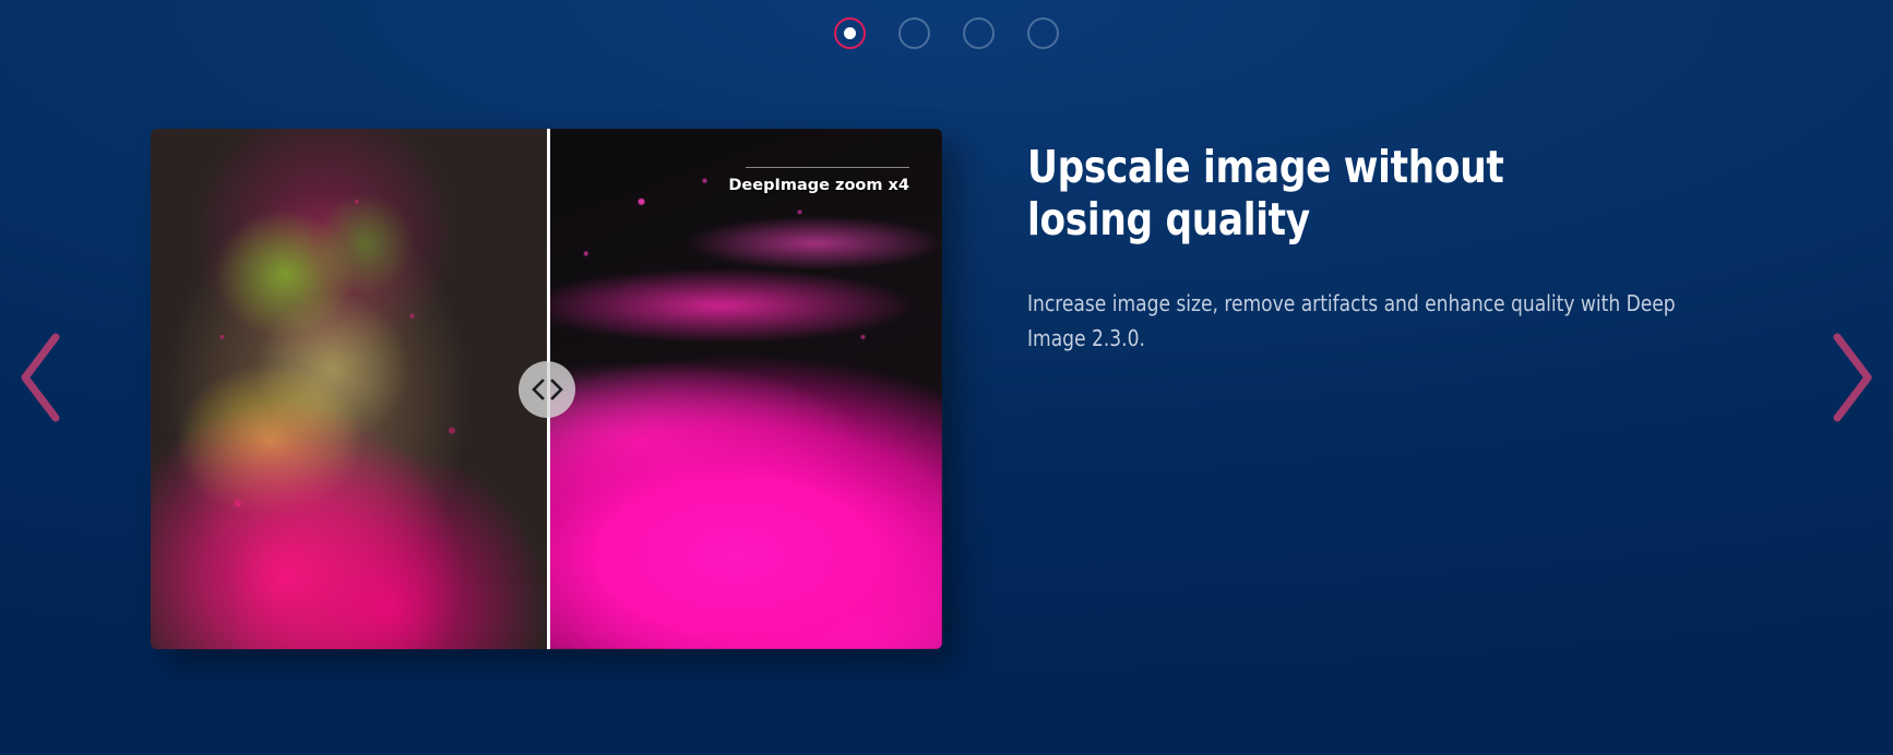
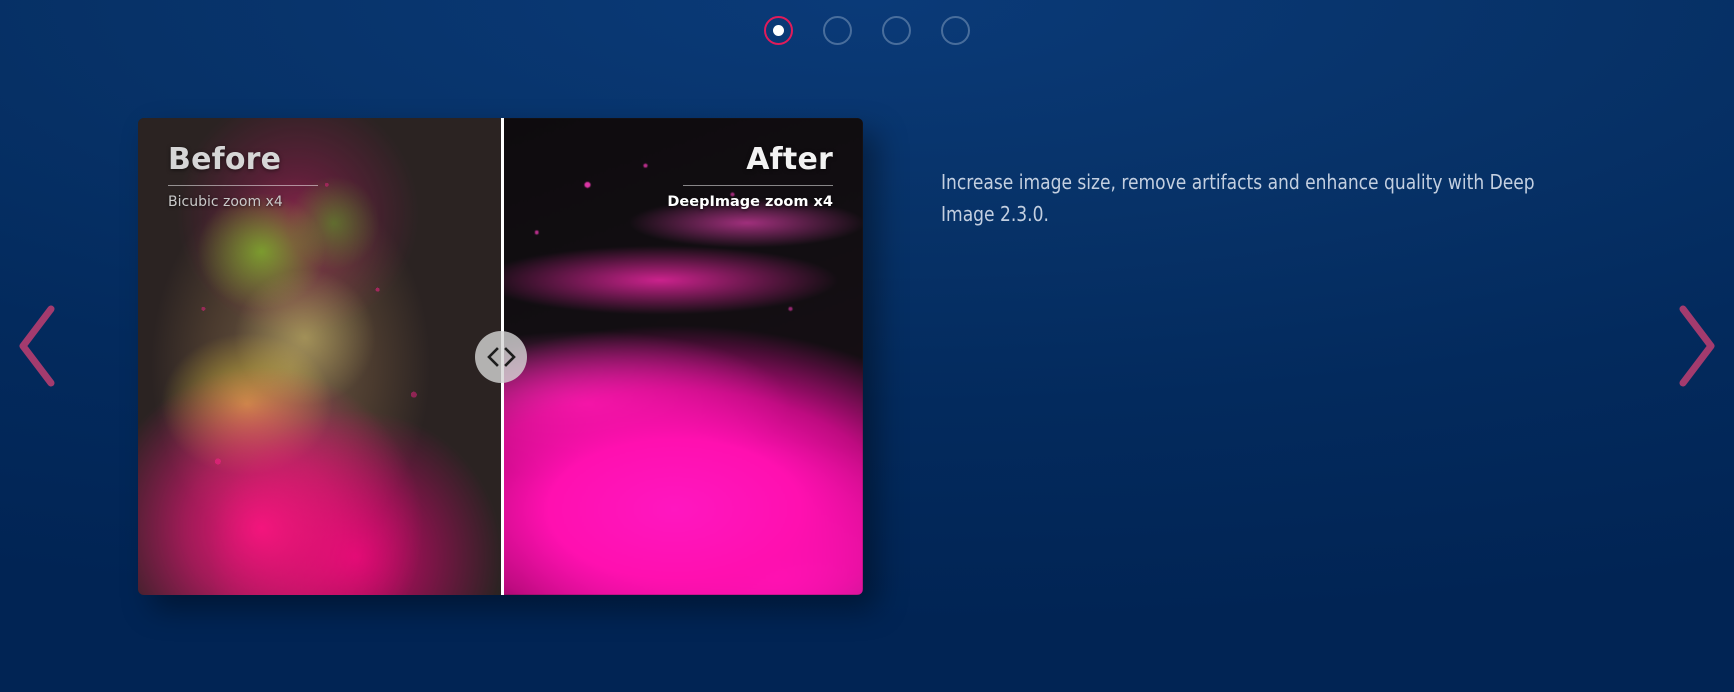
+ Before
+ Bicubic zoom x4
+ After
  DeepImage zoom x4
- Upscale image without losing quality
  Increase image size, remove artifacts and enhance quality with Deep Image 2.3.0.
